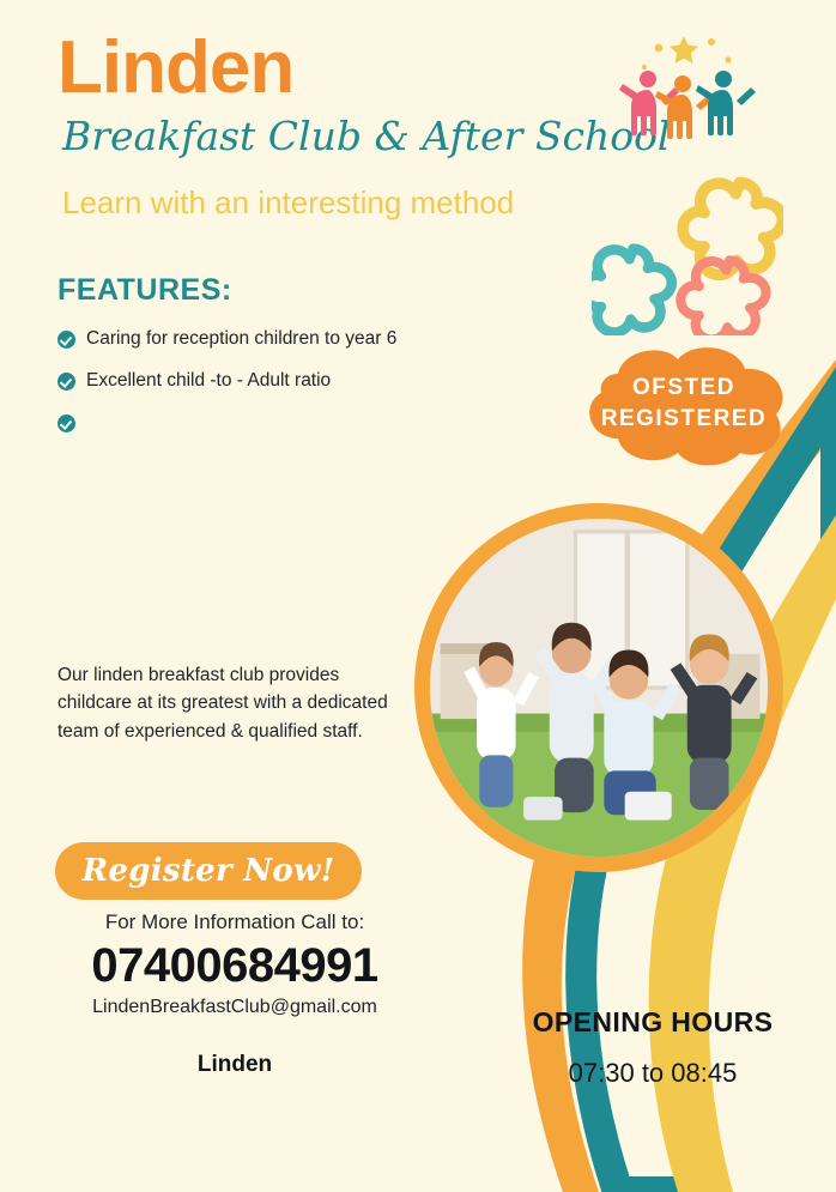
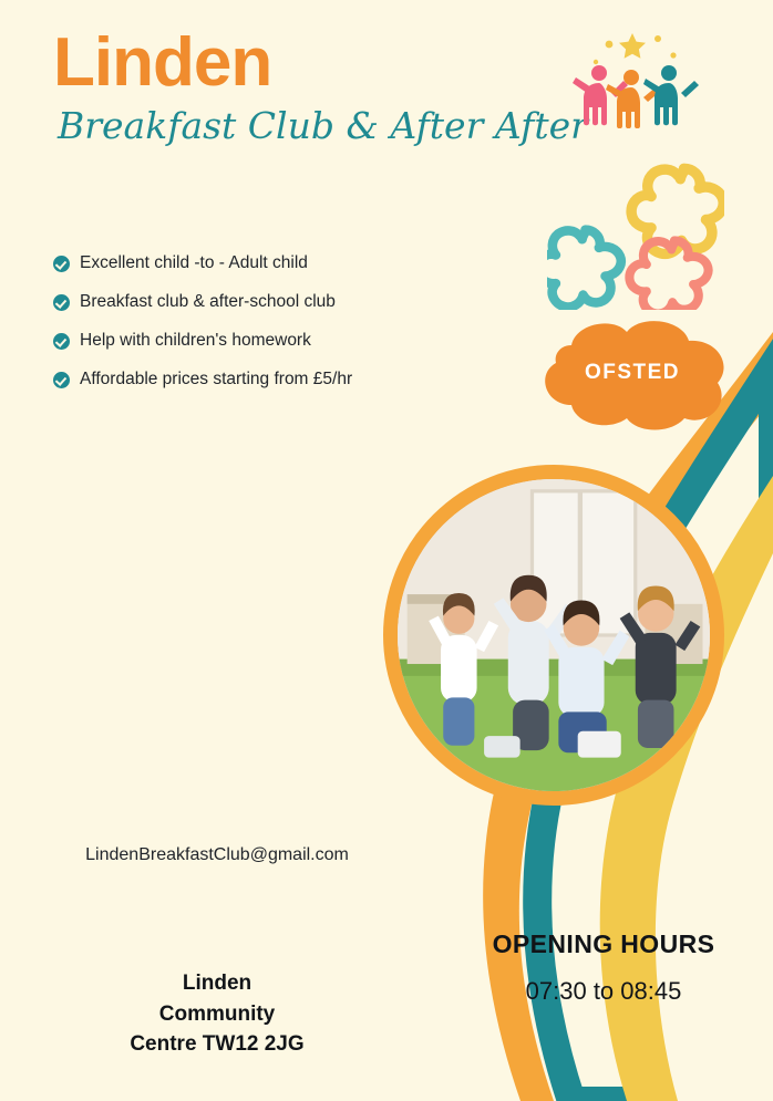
  Linden
- Breakfast Club & After School
+ Breakfast Club & After After
- Learn with an interesting method
- FEATURES:
- Caring for reception children to year 6
- Excellent child -to - Adult ratio
+ Excellent child -to - Adult child
+ Breakfast club & after-school club
+ Help with children's homework
+ Affordable prices starting from £5/hr
  OFSTED
- REGISTERED
- Our linden breakfast club provides childcare at its greatest with a dedicated team of experienced & qualified staff.
- Register Now!
- For More Information Call to:
- 07400684991
  LindenBreakfastClub@gmail.com
  Linden
+ Community
+ Centre TW12 2JG
  OPENING HOURS
  07:30 to 08:45
